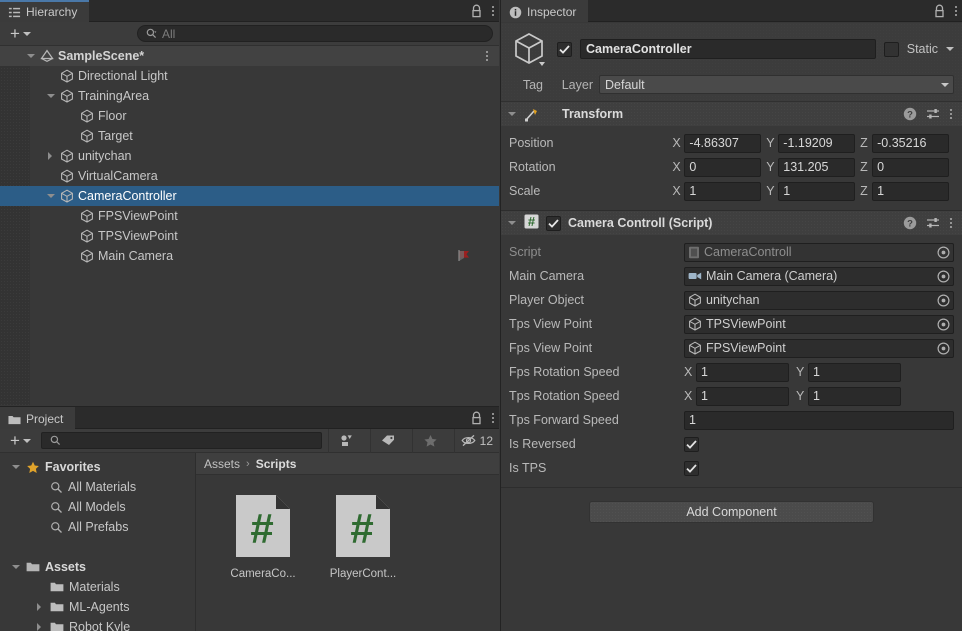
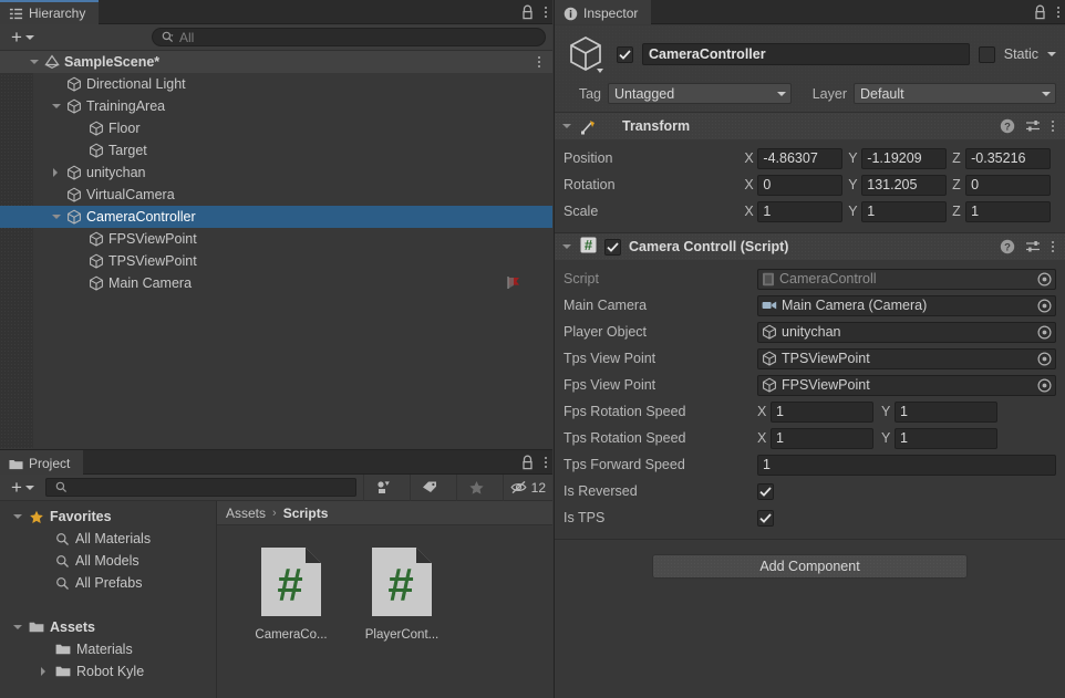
  Hierarchy
  +
  All
  SampleScene*
  Directional Light
  TrainingArea
  Floor
  Target
  unitychan
  VirtualCamera
  CameraController
  FPSViewPoint
  TPSViewPoint
  Main Camera
  Project
  +
  12
  Favorites
  All Materials
  All Models
  All Prefabs
  Assets
  Materials
- ML-Agents
  Robot Kyle
  Assets
  ›
  Scripts
  #
  CameraCo...
  #
  PlayerCont...
  Inspector
  CameraController
  Static
  Tag
+ Untagged
  Layer
  Default
  Transform
  ?
  Position
  X
  -4.86307
  Y
  -1.19209
  Z
  -0.35216
  Rotation
  X
  0
  Y
  131.205
  Z
  0
  Scale
  X
  1
  Y
  1
  Z
  1
  #
  Camera Controll (Script)
  ?
  Script
  CameraControll
  Main Camera
  Main Camera (Camera)
  Player Object
  unitychan
  Tps View Point
  TPSViewPoint
  Fps View Point
  FPSViewPoint
  Fps Rotation Speed
  X
  1
  Y
  1
  Tps Rotation Speed
  X
  1
  Y
  1
  Tps Forward Speed
  1
  Is Reversed
  Is TPS
  Add Component
